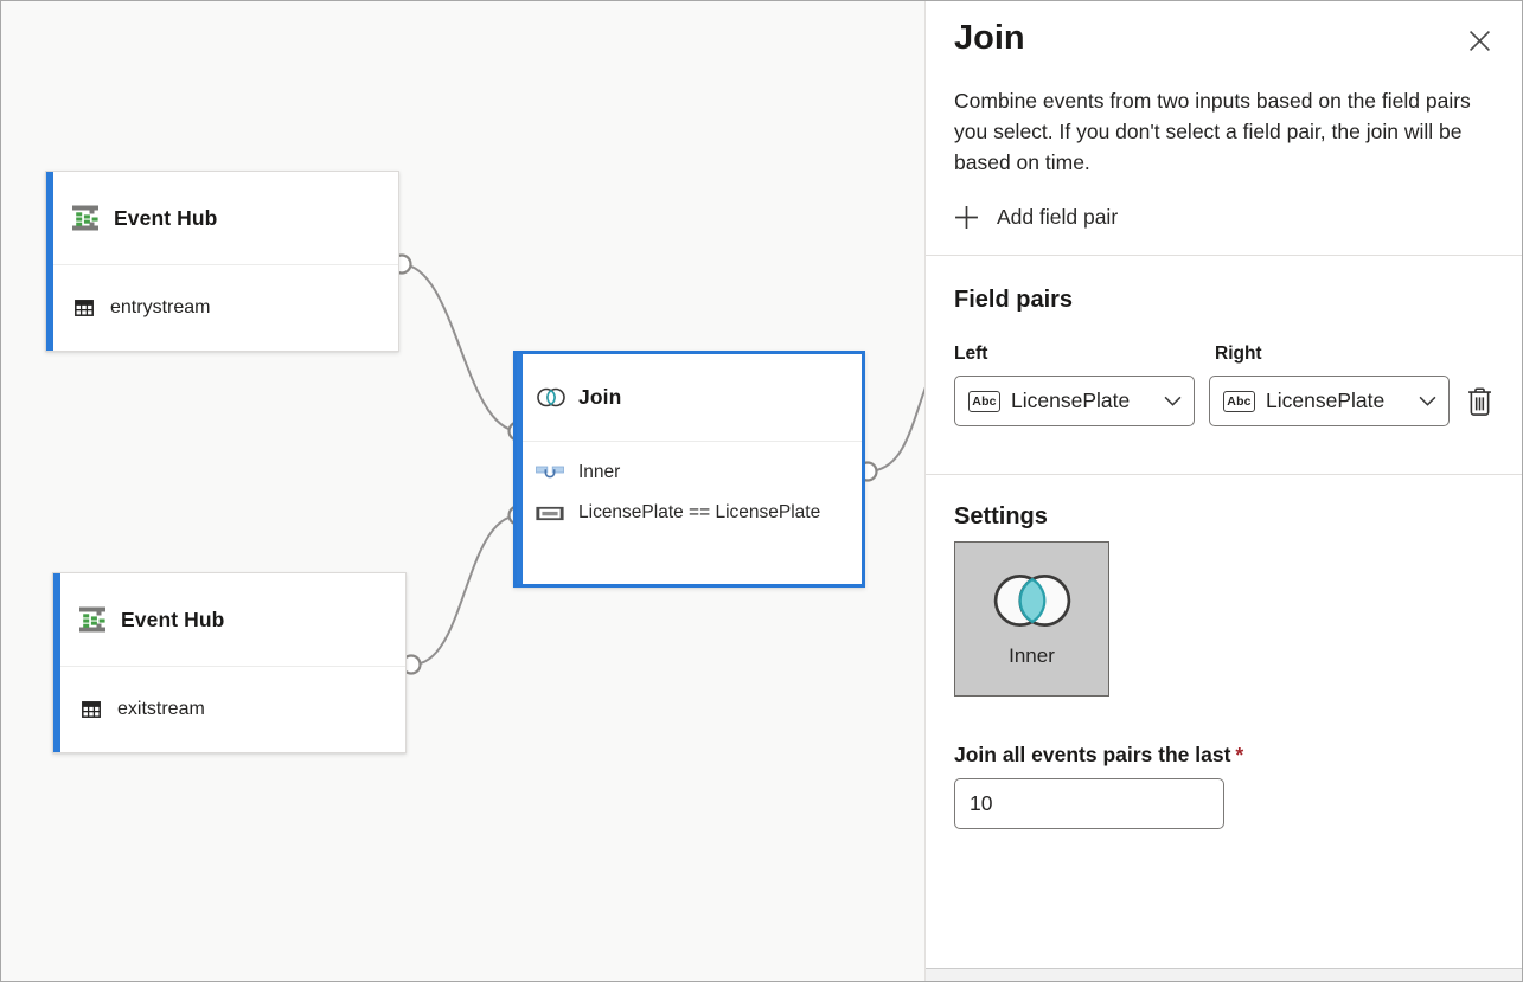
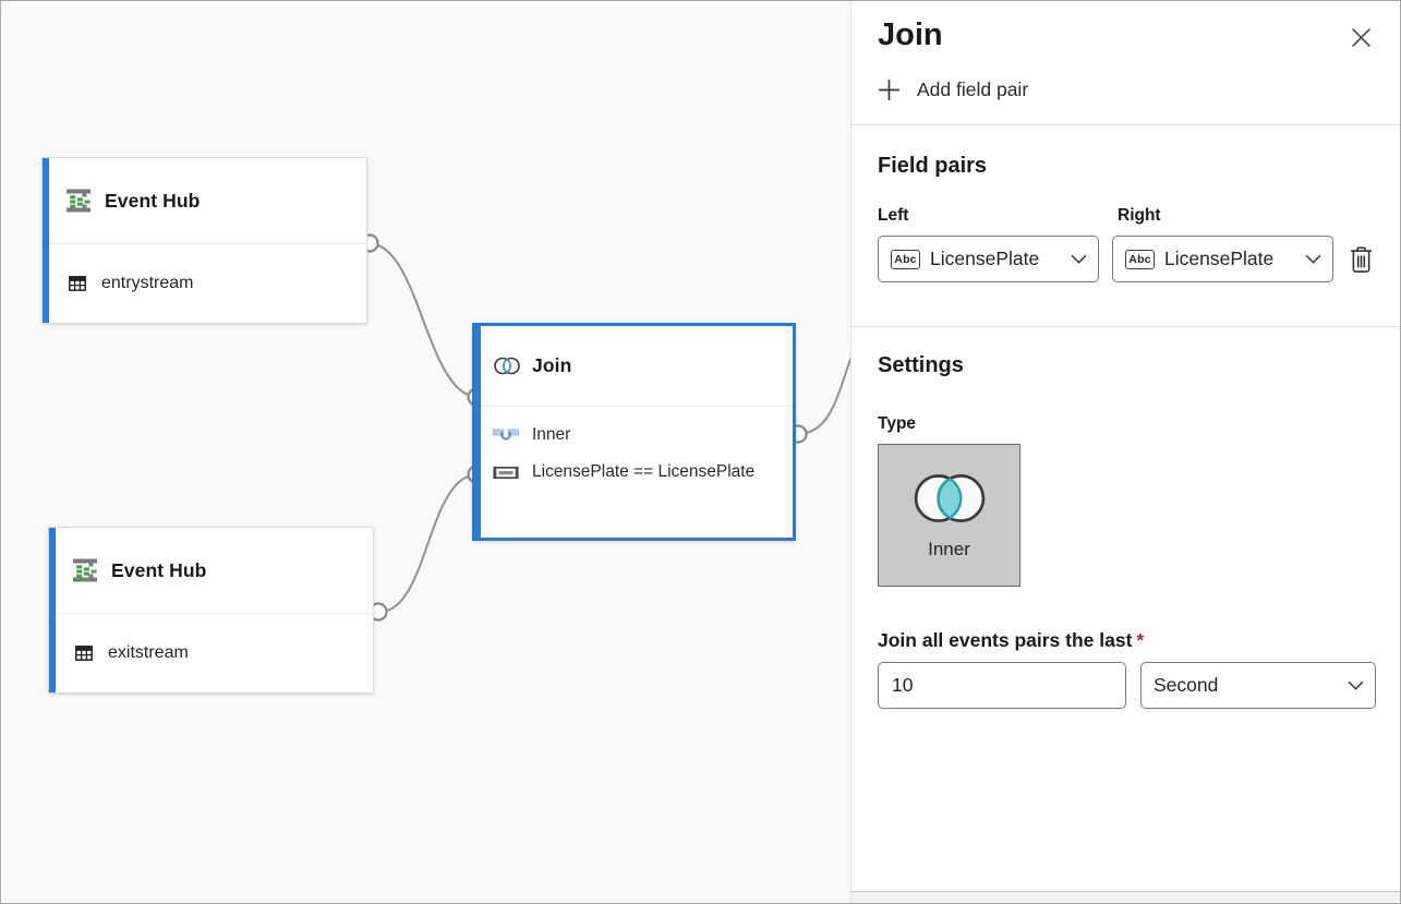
  Event Hub
  entrystream
  Event Hub
  exitstream
  Join
  Inner
  LicensePlate == LicensePlate
  Join
- Combine events from two inputs based on the field pairs you select. If you don't select a field pair, the join will be based on time.
  Add field pair
  Field pairs
  Left
  Right
  Abc
  LicensePlate
  Abc
  LicensePlate
  Settings
+ Type
  Inner
  Join all events pairs the last *
  10
+ Second
